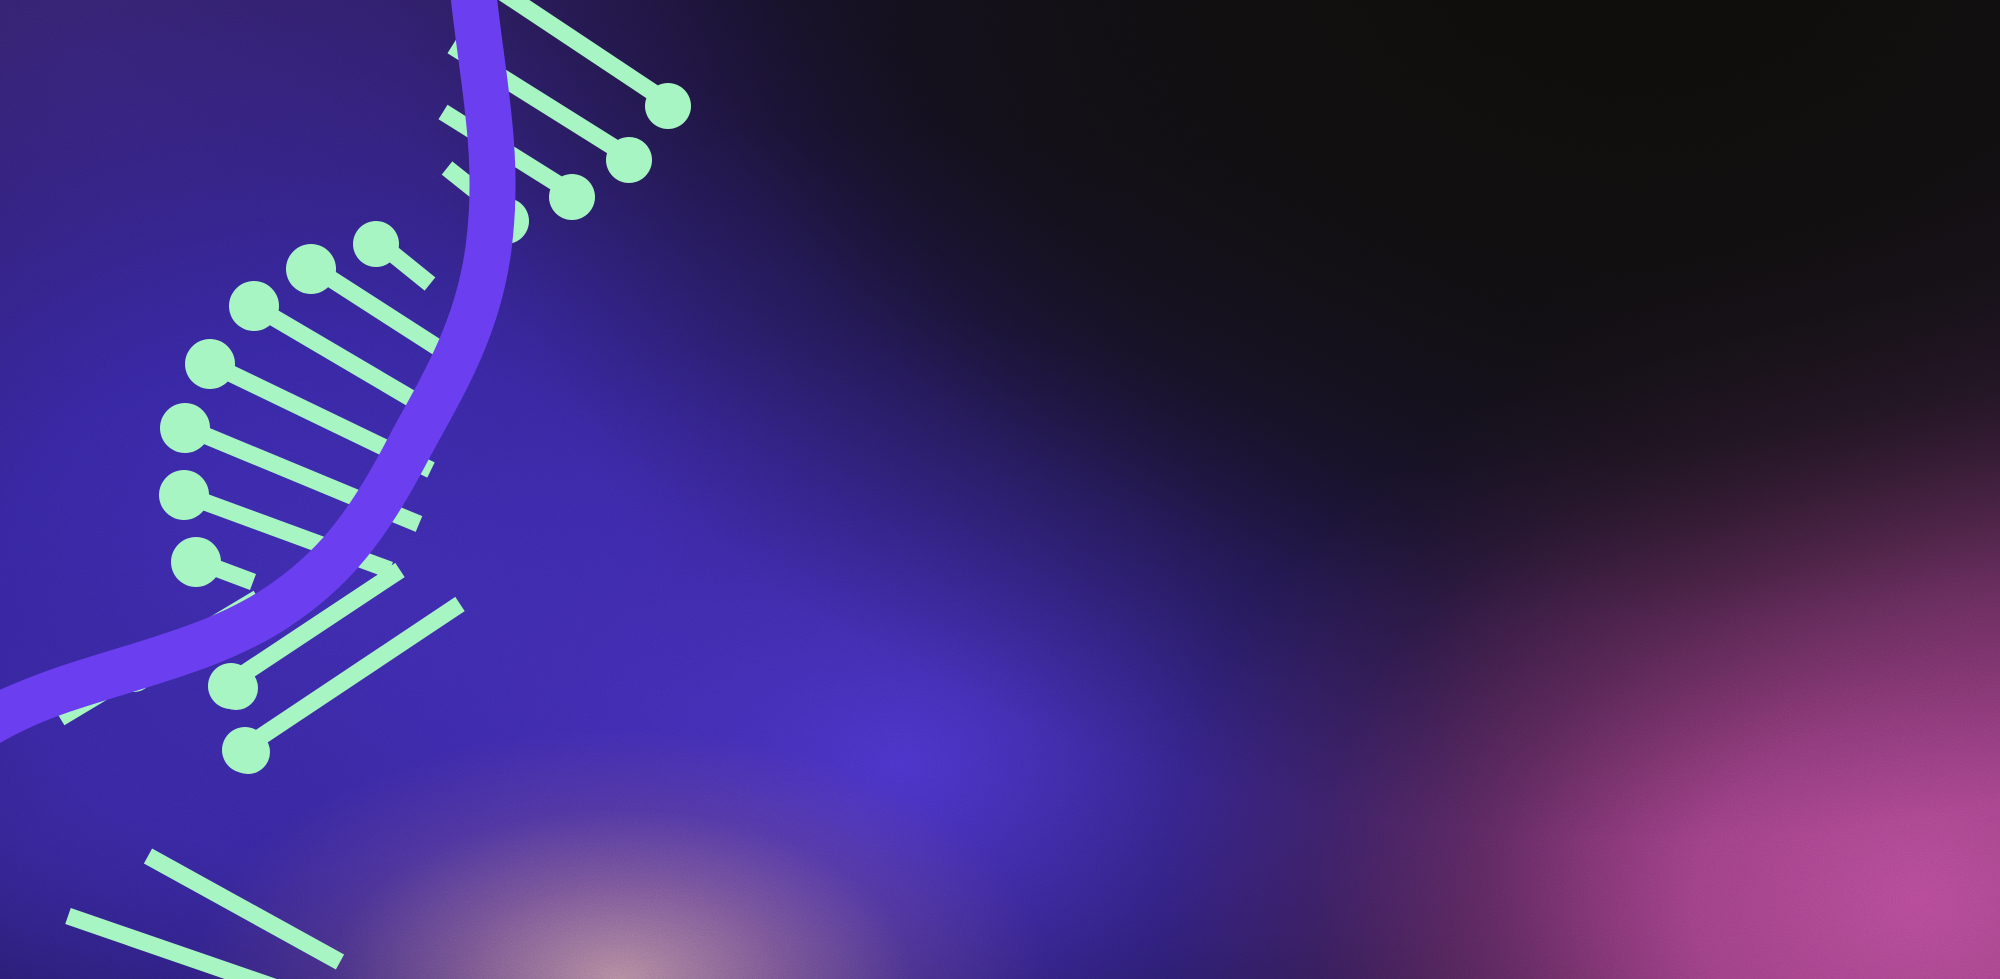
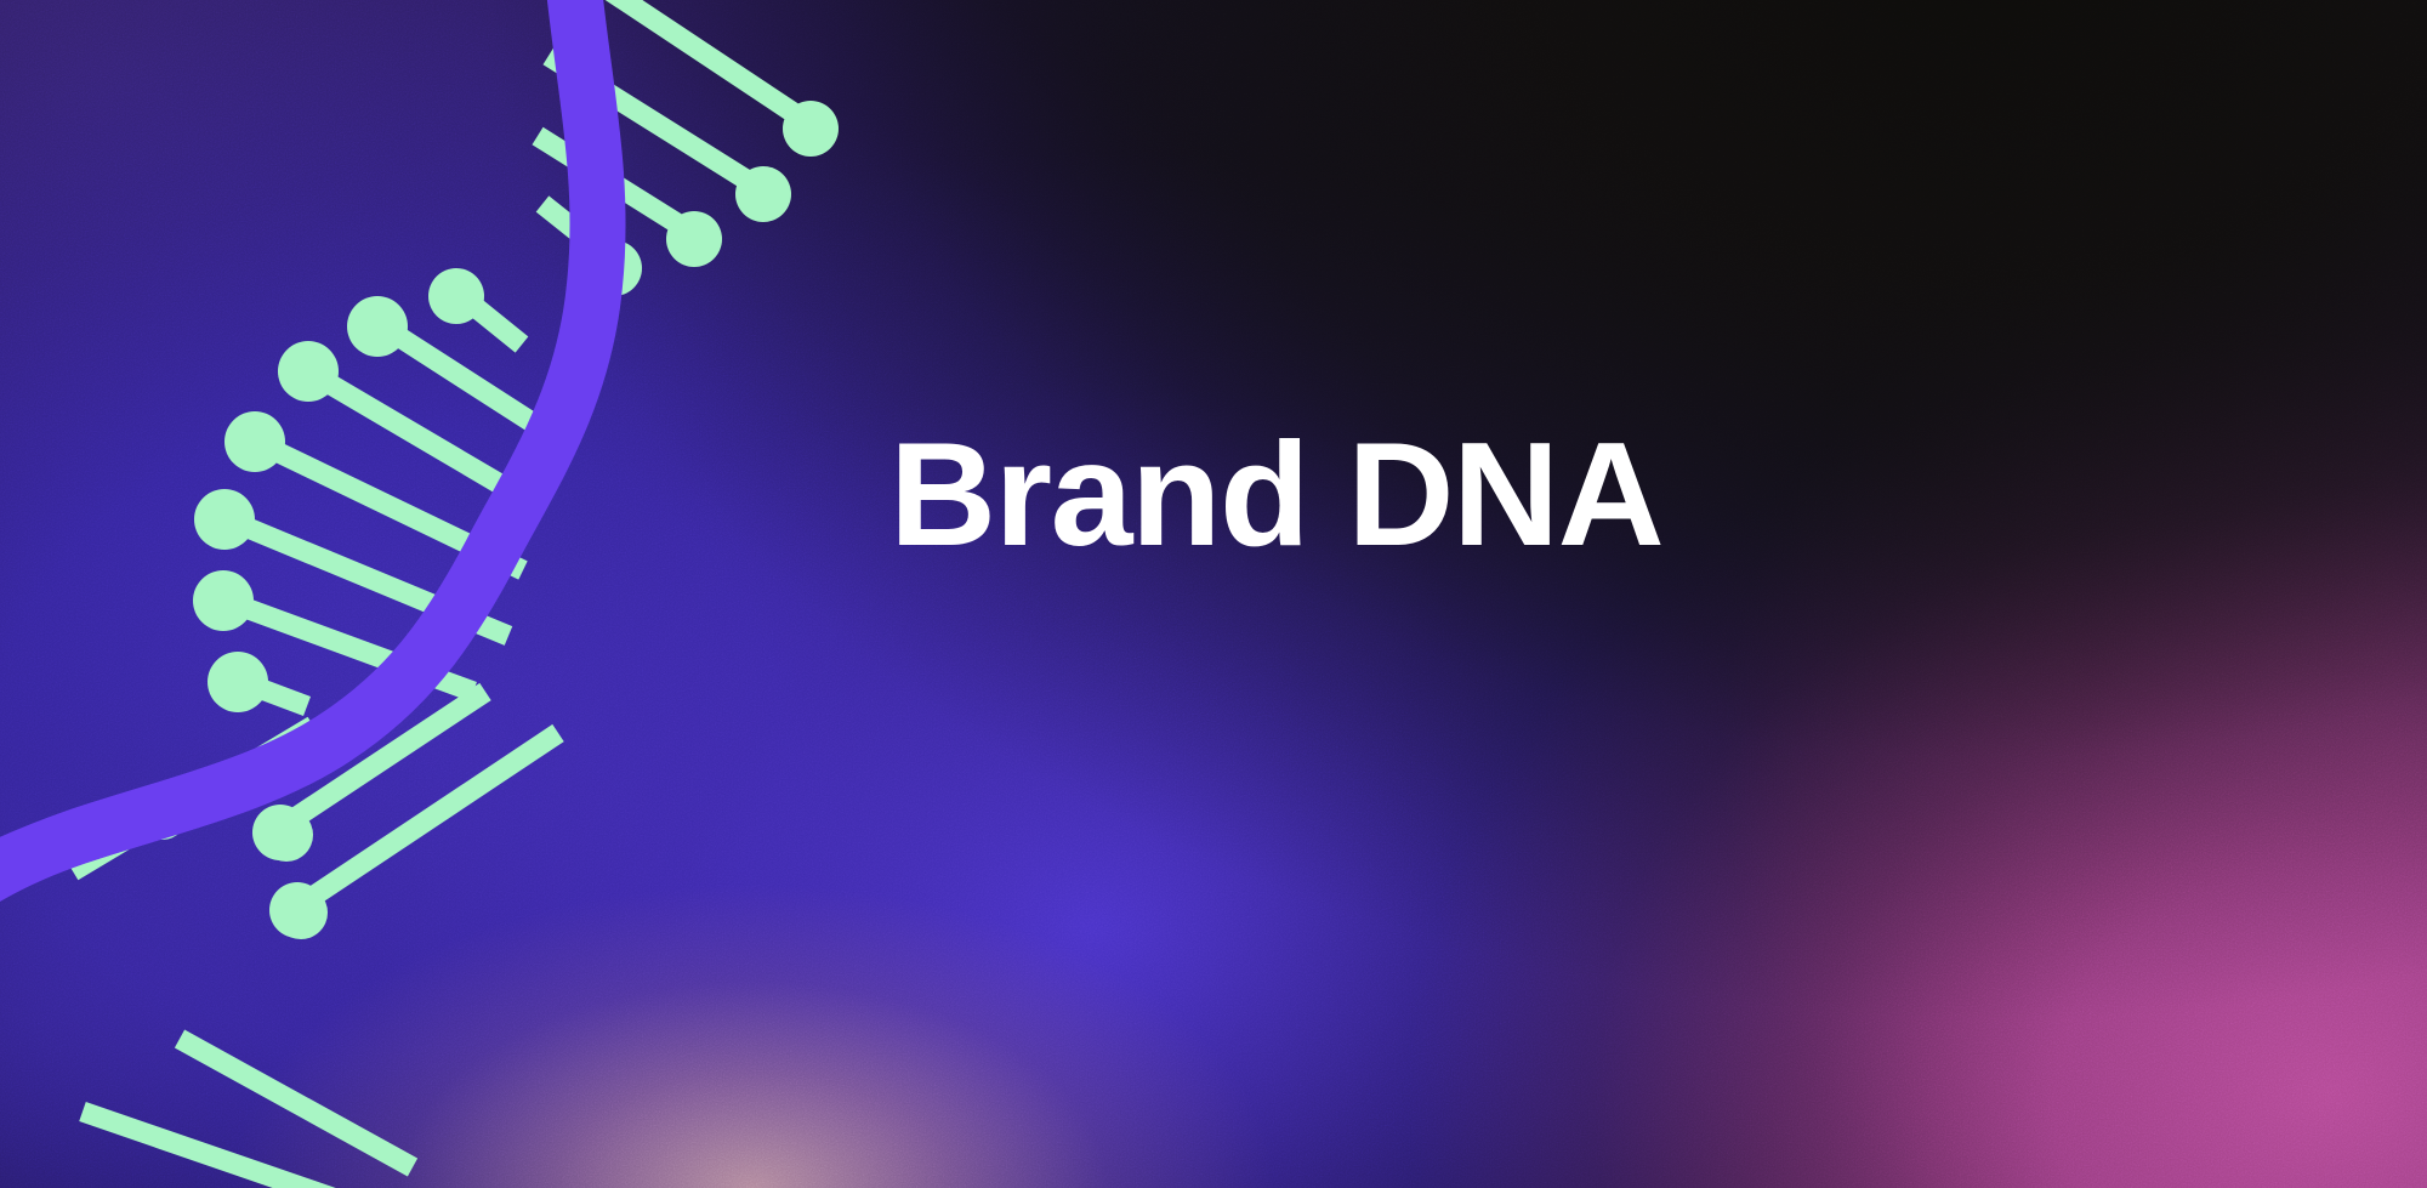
+ Brand DNA
